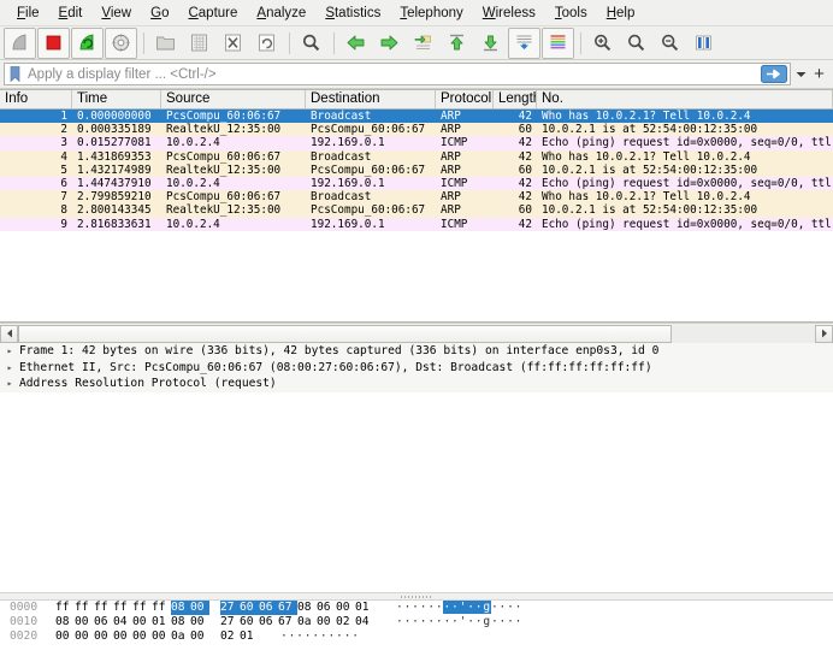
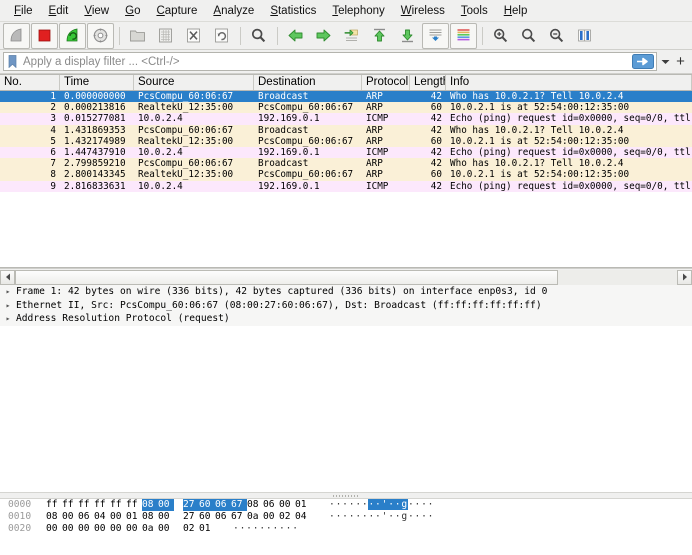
  File
  Edit
  View
  Go
  Capture
  Analyze
  Statistics
  Telephony
  Wireless
  Tools
  Help
  Apply a display filter ... <Ctrl-/>
  +
- Info
+ No.
  Time
  Source
  Destination
  Protocol
  Length
- No.
+ Info
  1
  0.000000000
  PcsCompu_60:06:67
  Broadcast
  ARP
  42
  Who has 10.0.2.1? Tell 10.0.2.4
  2
- 0.000335189
+ 0.000213816
  RealtekU_12:35:00
  PcsCompu_60:06:67
  ARP
  60
  10.0.2.1 is at 52:54:00:12:35:00
  3
  0.015277081
  10.0.2.4
  192.169.0.1
  ICMP
  42
  Echo (ping) request id=0x0000, seq=0/0, ttl
  4
  1.431869353
  PcsCompu_60:06:67
  Broadcast
  ARP
  42
  Who has 10.0.2.1? Tell 10.0.2.4
  5
  1.432174989
  RealtekU_12:35:00
  PcsCompu_60:06:67
  ARP
  60
  10.0.2.1 is at 52:54:00:12:35:00
  6
  1.447437910
  10.0.2.4
  192.169.0.1
  ICMP
  42
  Echo (ping) request id=0x0000, seq=0/0, ttl
  7
  2.799859210
  PcsCompu_60:06:67
  Broadcast
  ARP
  42
  Who has 10.0.2.1? Tell 10.0.2.4
  8
  2.800143345
  RealtekU_12:35:00
  PcsCompu_60:06:67
  ARP
  60
  10.0.2.1 is at 52:54:00:12:35:00
  9
  2.816833631
  10.0.2.4
  192.169.0.1
  ICMP
  42
  Echo (ping) request id=0x0000, seq=0/0, ttl
  ▸
  Frame 1: 42 bytes on wire (336 bits), 42 bytes captured (336 bits) on interface enp0s3, id 0
  ▸
  Ethernet II, Src: PcsCompu_60:06:67 (08:00:27:60:06:67), Dst: Broadcast (ff:ff:ff:ff:ff:ff)
  ▸
  Address Resolution Protocol (request)
  0000
  ff ff ff ff ff ff 08 00 27 60 06 67 08 06 00 01
  ········'··g····
  0010
  08 00 06 04 00 01 08 00 27 60 06 67 0a 00 02 04
  ········'··g····
  0020
  00 00 00 00 00 00 0a 00 02 01
  ··········
